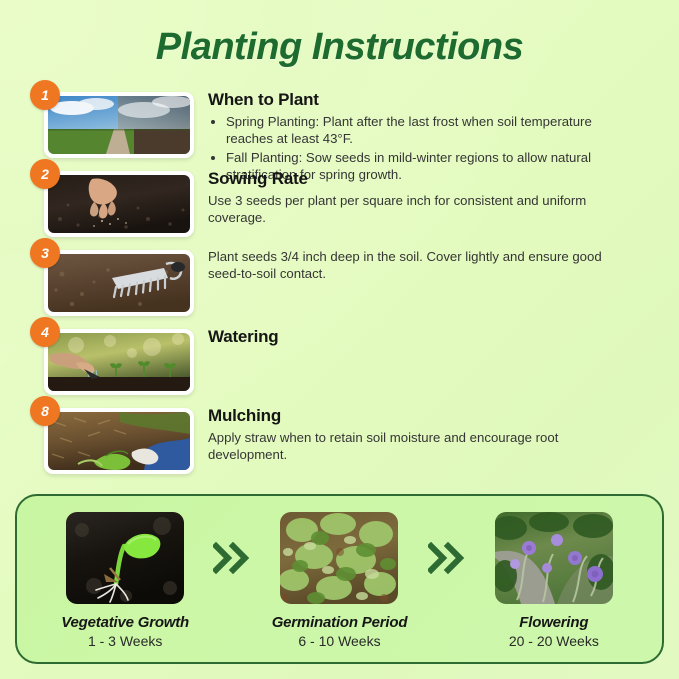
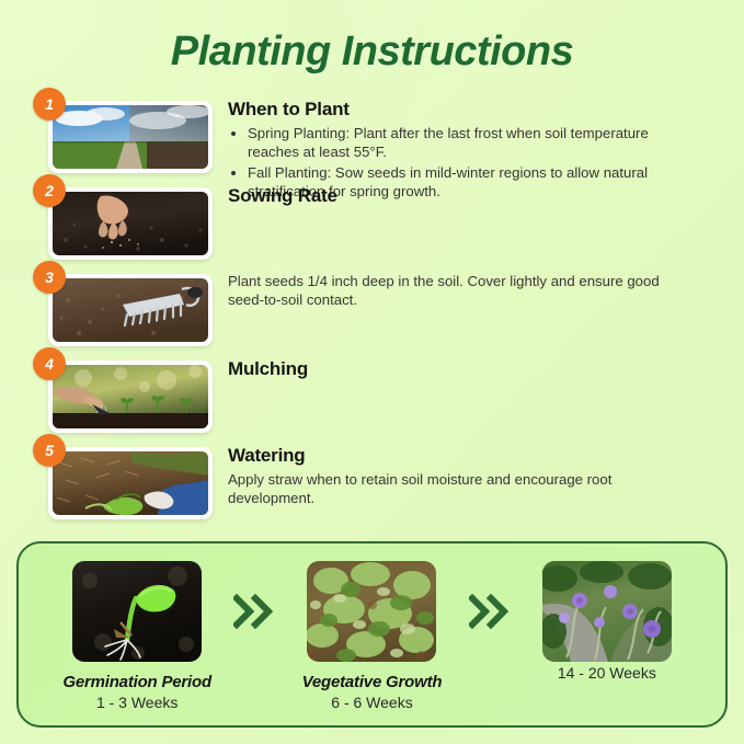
  Planting Instructions
  1
  When to Plant
- Spring Planting: Plant after the last frost when soil temperature reaches at least 43°F.
+ Spring Planting: Plant after the last frost when soil temperature reaches at least 55°F.
  Fall Planting: Sow seeds in mild-winter regions to allow natural stratification for spring growth.
  2
  Sowing Rate
- Use 3 seeds per plant per square inch for consistent and uniform coverage.
  3
- Plant seeds 3/4 inch deep in the soil. Cover lightly and ensure good seed-to-soil contact.
+ Plant seeds 1/4 inch deep in the soil. Cover lightly and ensure good seed-to-soil contact.
  4
- Watering
+ Mulching
- 8
+ 5
- Mulching
+ Watering
  Apply straw when to retain soil moisture and encourage root development.
- Vegetative Growth
+ Germination Period
  1 - 3 Weeks
- Germination Period
+ Vegetative Growth
- 6 - 10 Weeks
+ 6 - 6 Weeks
- Flowering
- 20 - 20 Weeks
+ 14 - 20 Weeks
